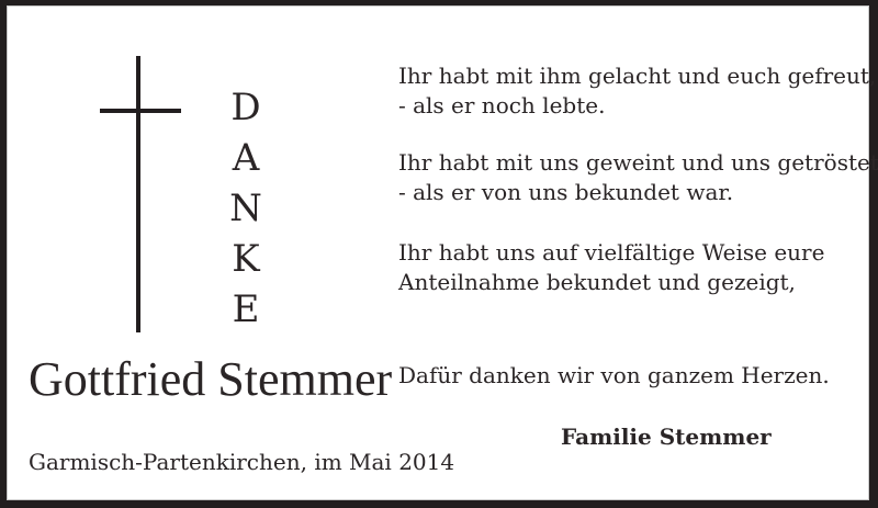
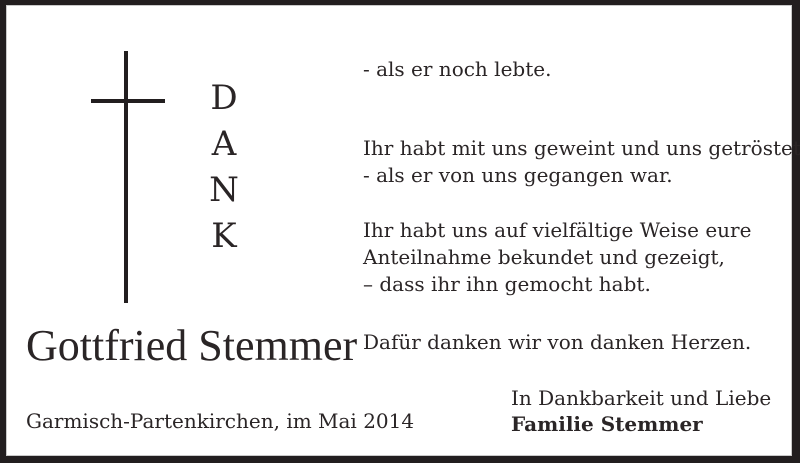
  D
  A
  N
  K
- E
  Gottfried Stemmer
  Garmisch-Partenkirchen, im Mai 2014
- Ihr habt mit ihm gelacht und euch gefreut,
  - als er noch lebte.
  Ihr habt mit uns geweint und uns getröstet
- - als er von uns bekundet war.
+ - als er von uns gegangen war.
  Ihr habt uns auf vielfältige Weise eure
  Anteilnahme bekundet und gezeigt,
+ – dass ihr ihn gemocht habt.
- Dafür danken wir von ganzem Herzen.
+ Dafür danken wir von danken Herzen.
+ In Dankbarkeit und Liebe
  Familie Stemmer
